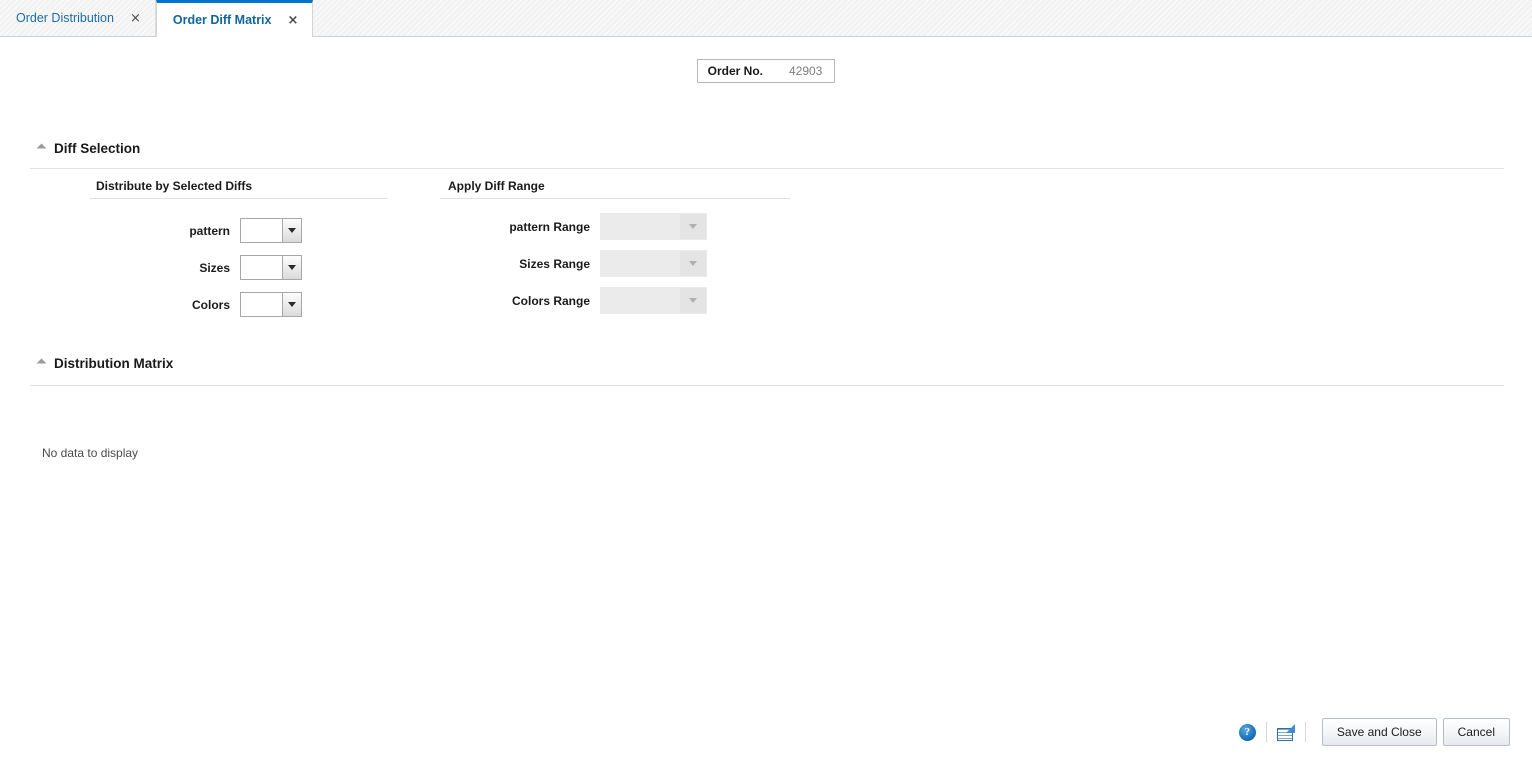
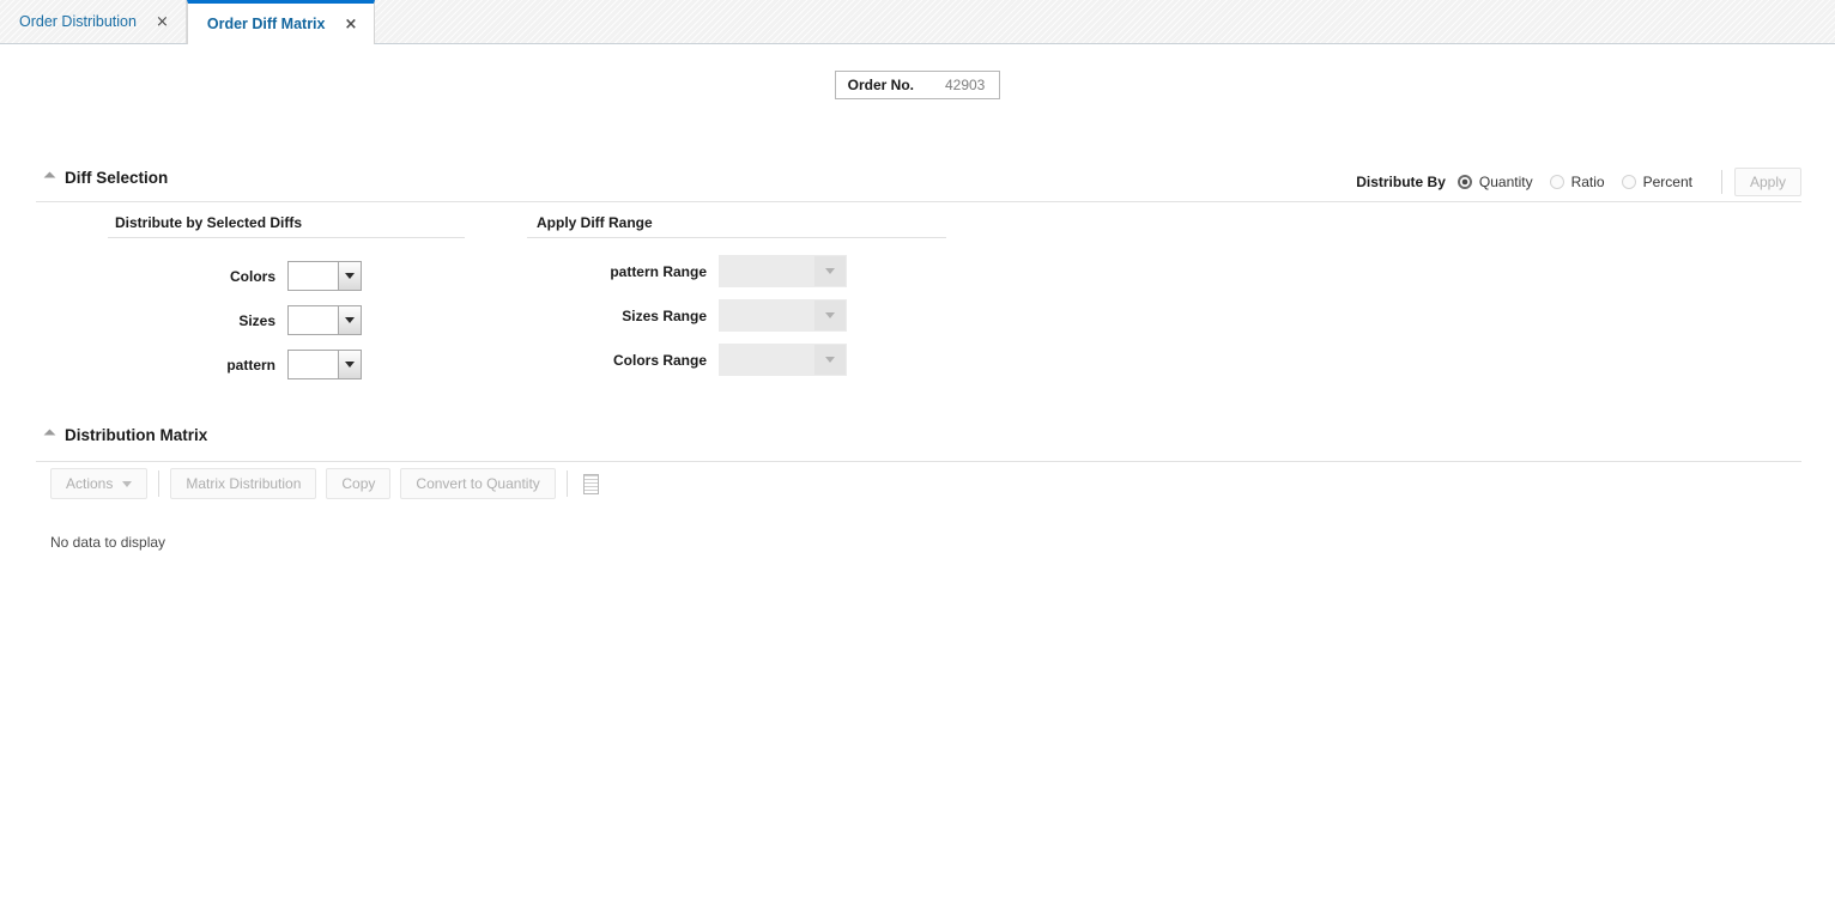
  Order Distribution
  ×
  Order Diff Matrix
  ×
  Order No.
  42903
  Diff Selection
+ Distribute By
+ Quantity
+ Ratio
+ Percent
+ Apply
  Distribute by Selected Diffs
- pattern
+ Colors
  Sizes
- Colors
+ pattern
  Apply Diff Range
  pattern Range
  Sizes Range
  Colors Range
  Distribution Matrix
+ Actions
+ Matrix Distribution
+ Copy
+ Convert to Quantity
  No data to display
- ?
- Save and Close
- Cancel
